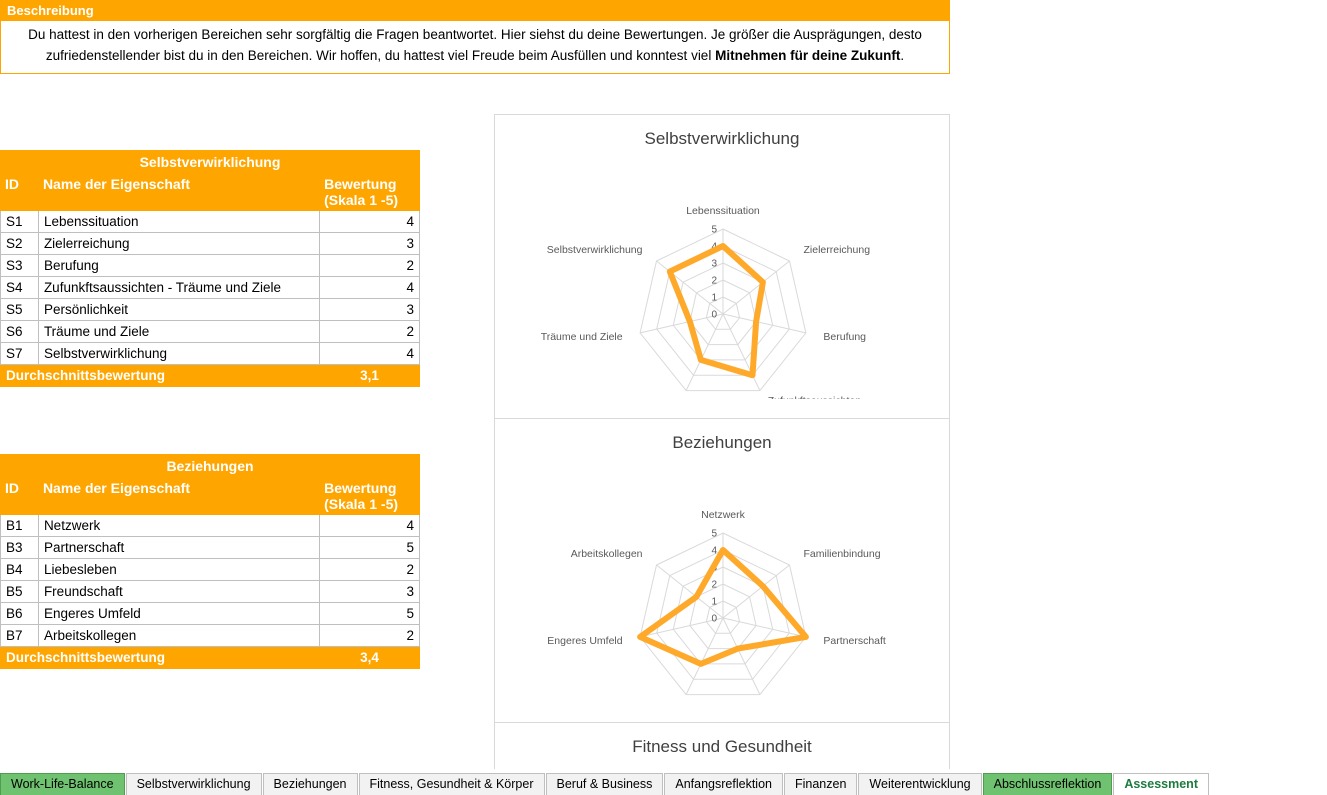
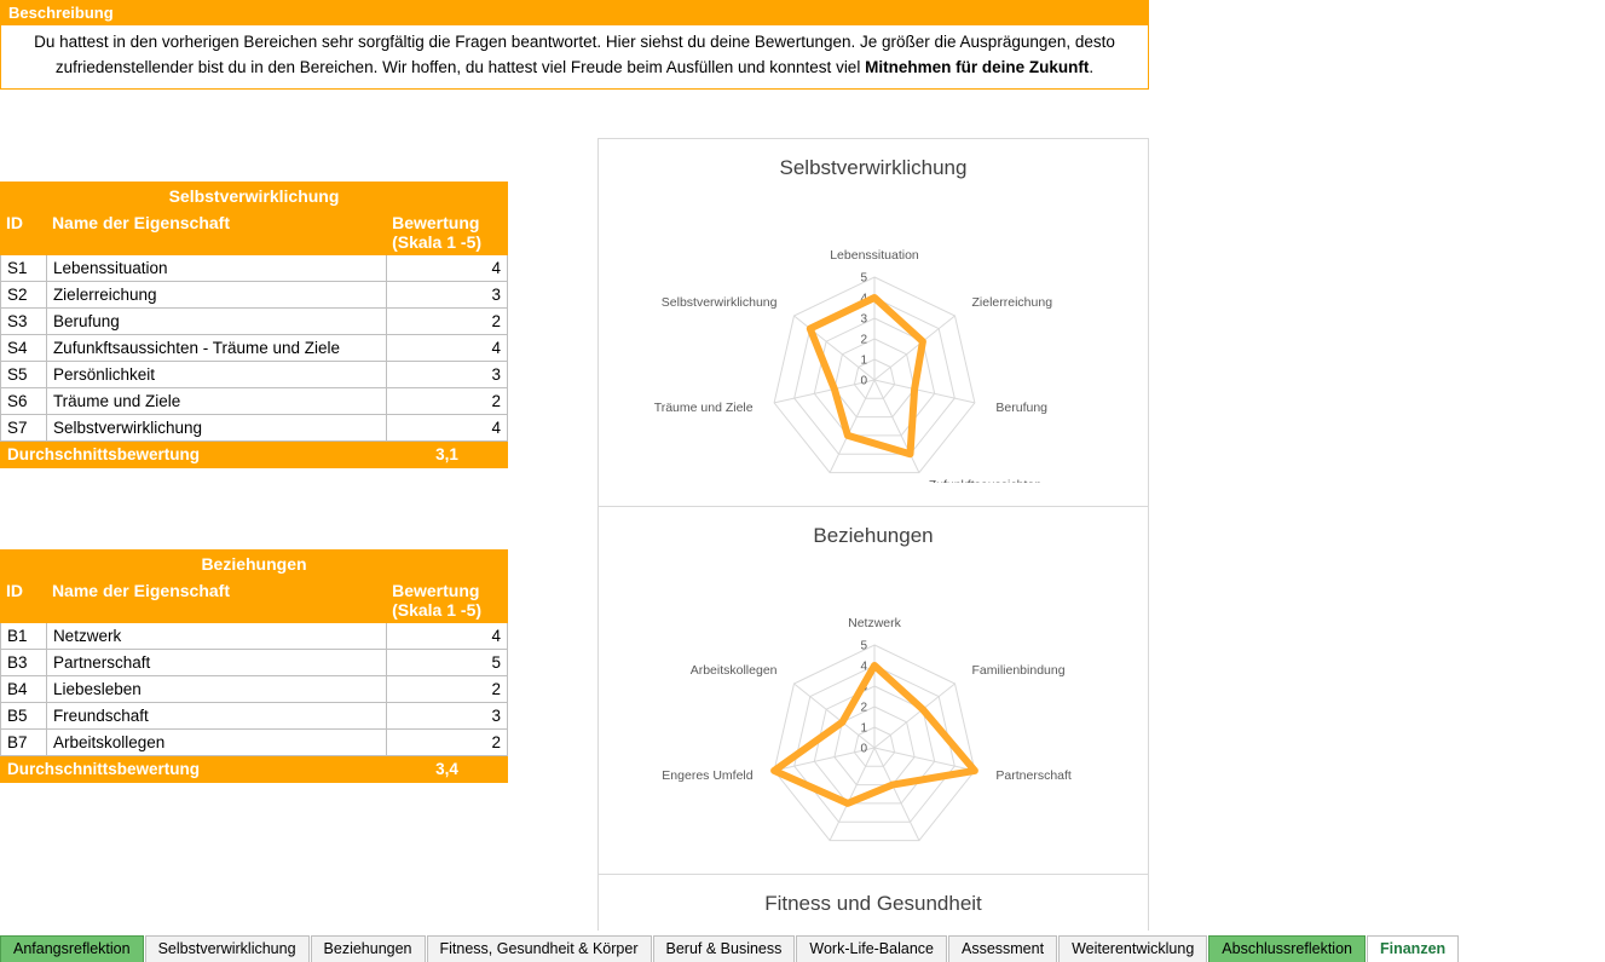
  Beschreibung
  Du hattest in den vorherigen Bereichen sehr sorgfältig die Fragen beantwortet. Hier siehst du deine Bewertungen. Je größer die Ausprägungen, desto zufriedenstellender bist du in den Bereichen. Wir hoffen, du hattest viel Freude beim Ausfüllen und konntest viel Mitnehmen für deine Zukunft.
  Selbstverwirklichung
  ID	Name der Eigenschaft	Bewertung (Skala 1 -5)
  S1	Lebenssituation	4
  S2	Zielerreichung	3
  S3	Berufung	2
  S4	Zufunkftsaussichten - Träume und Ziele	4
  S5	Persönlichkeit	3
  S6	Träume und Ziele	2
  S7	Selbstverwirklichung	4
  Durchschnittsbewertung	3,1
  Beziehungen
  ID	Name der Eigenschaft	Bewertung (Skala 1 -5)
  B1	Netzwerk	4
  B3	Partnerschaft	5
  B4	Liebesleben	2
  B5	Freundschaft	3
- B6	Engeres Umfeld	5
  B7	Arbeitskollegen	2
  Durchschnittsbewertung	3,4
  Selbstverwirklichung
  0
  1
  2
  3
  5
  Lebenssituation
  Zielerreichung
  Berufung
  Träume und Ziele
  Selbstverwirklichung
  Beziehungen
  0
  1
  2
  4
  5
  Netzwerk
  Familienbindung
  Partnerschaft
  Engeres Umfeld
  Arbeitskollegen
  Fitness und Gesundheit
- Work-Life-Balance
+ Anfangsreflektion
  Selbstverwirklichung
  Beziehungen
  Fitness, Gesundheit & Körper
  Beruf & Business
- Anfangsreflektion
+ Work-Life-Balance
- Finanzen
+ Assessment
  Weiterentwicklung
  Abschlussreflektion
- Assessment
+ Finanzen
